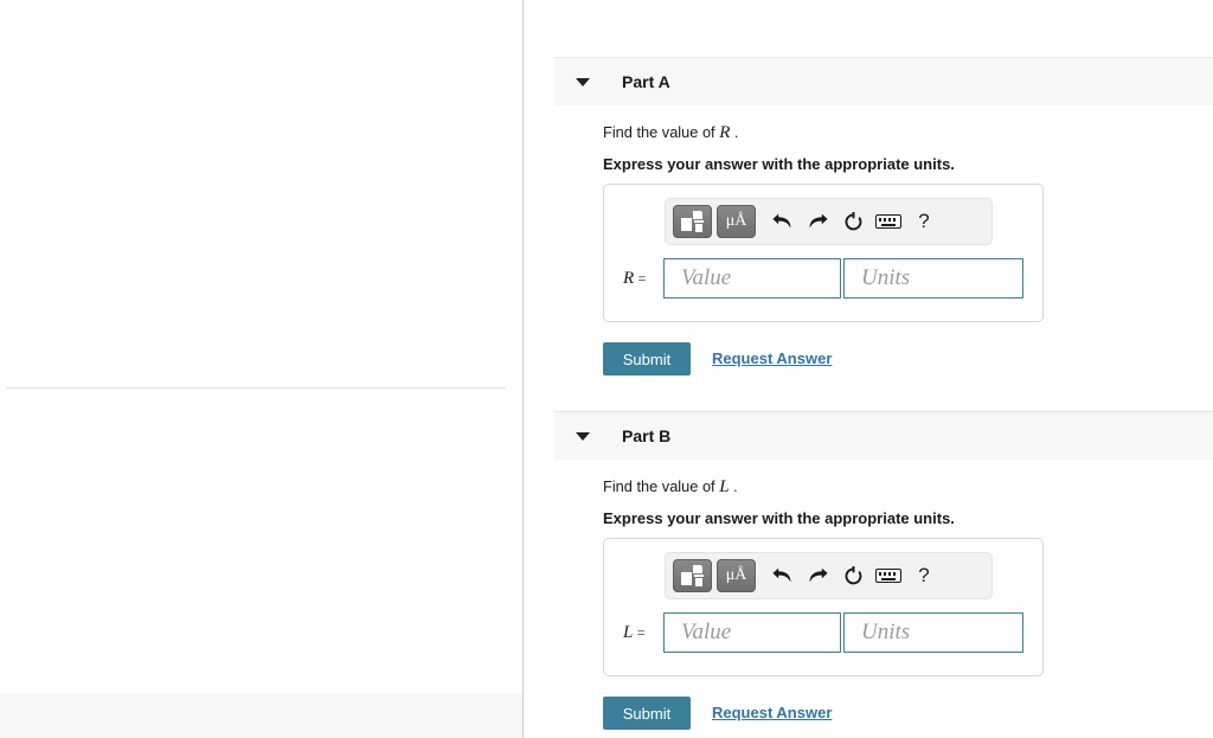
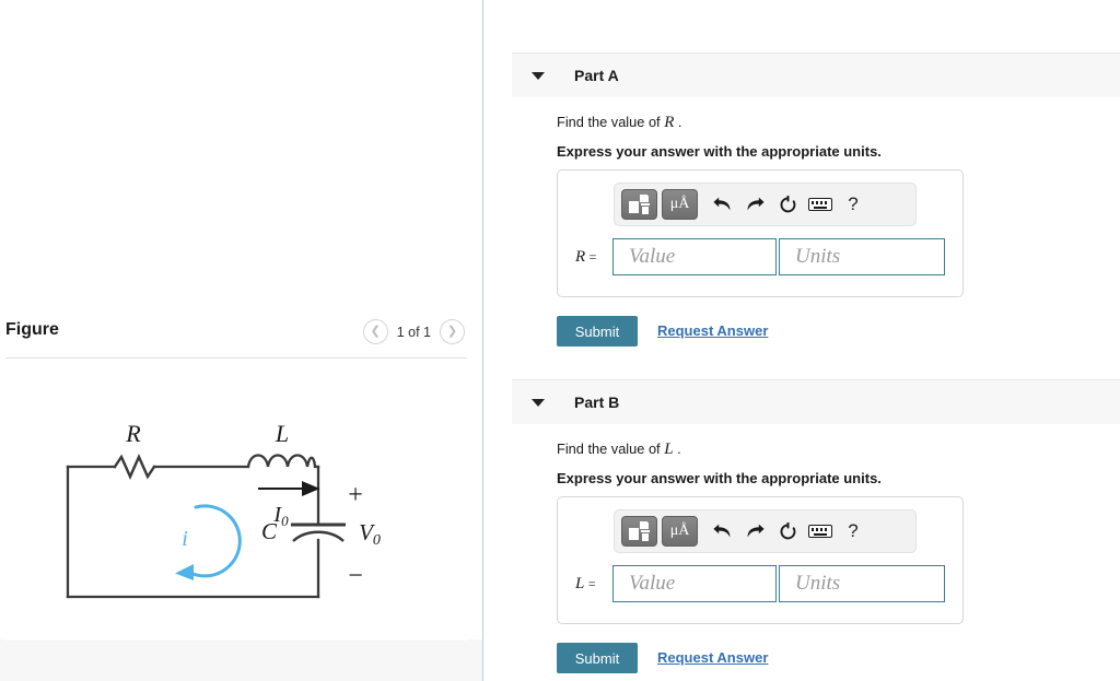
+ Figure
+ ❮
+ 1 of 1
+ ❯
+ R
+ L
+ I0
+ C
+ V0
+ +
+ −
+ i
  Part A
  Find the value of R .
  Express your answer with the appropriate units.
  μÅ
  ?
  R =
  Value
  Units
  Submit
  Request Answer
  Part B
  Find the value of L .
  Express your answer with the appropriate units.
  μÅ
  ?
  L =
  Value
  Units
  Submit
  Request Answer
